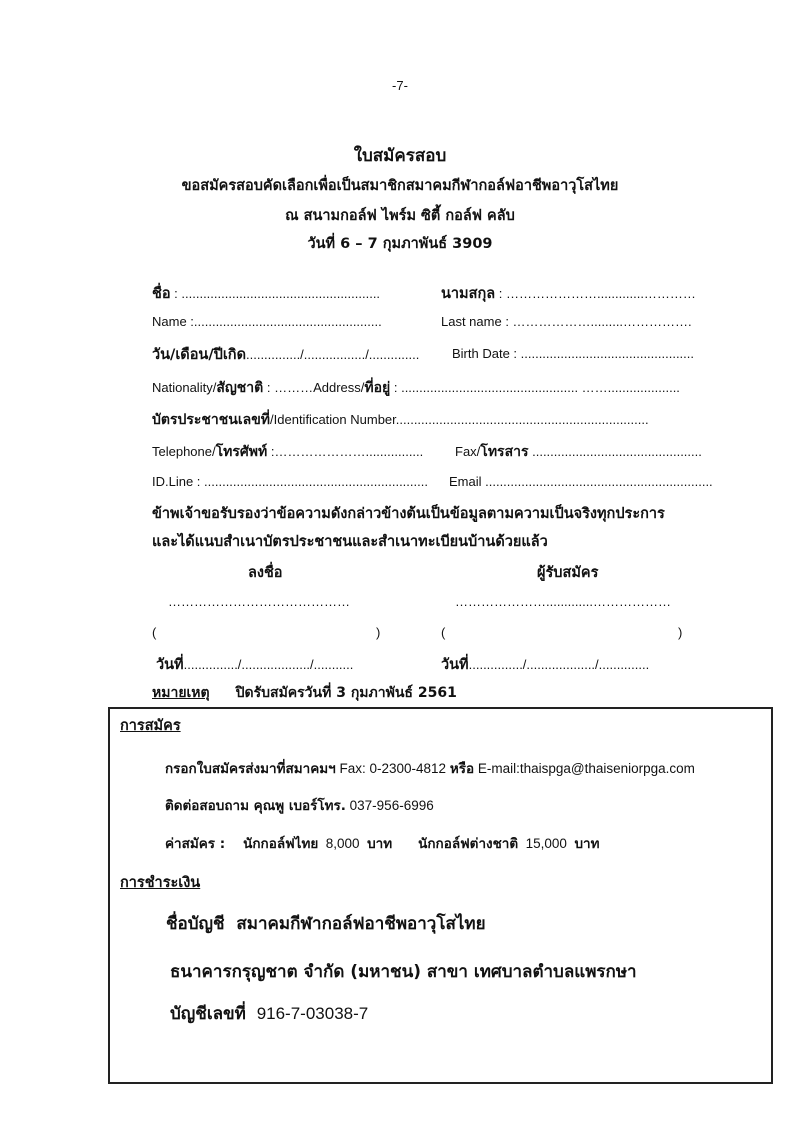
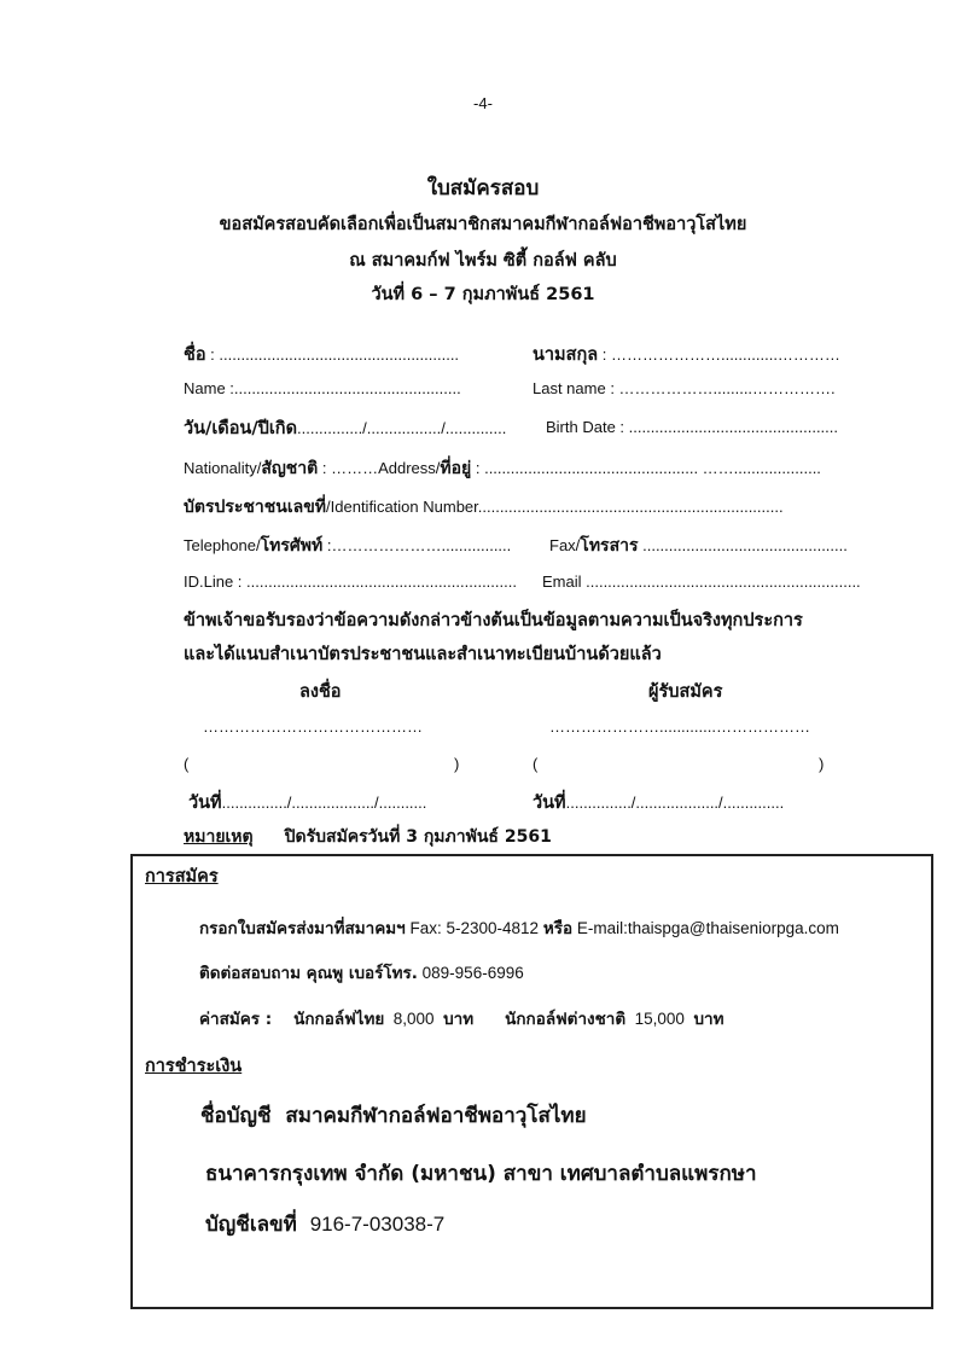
- -7-
+ -4-
  ใบสมัครสอบ
  ขอสมัครสอบคัดเลือกเพื่อเป็นสมาชิกสมาคมกีฬากอล์ฟอาชีพอาวุโสไทย
- ณ สนามกอล์ฟ ไพร์ม ซิตี้ กอล์ฟ คลับ
+ ณ สมาคมก์ฟ ไพร์ม ซิตี้ กอล์ฟ คลับ
- วันที่ 6 – 7 กุมภาพันธ์ 3909
+ วันที่ 6 – 7 กุมภาพันธ์ 2561
  ชื่อ : .......................................................
  นามสกุล : ………………….............…………
  Name :....................................................
  Last name : ……………….........…………….
  วัน/เดือน/ปีเกิด.............../................./..............
  Birth Date : ................................................
  Nationality/สัญชาติ : ………Address/ที่อยู่ : ................................................. ……....................
  บัตรประชาชนเลขที่/Identification Number......................................................................
  Telephone/โทรศัพท์ :…………………................
  Fax/โทรสาร ...............................................
  ID.Line : ..............................................................
  Email ...............................................................
  ข้าพเจ้าขอรับรองว่าข้อความดังกล่าวข้างต้นเป็นข้อมูลตามความเป็นจริงทุกประการ
  และได้แนบสำเนาบัตรประชาชนและสำเนาทะเบียนบ้านด้วยแล้ว
  ลงชื่อ
  ผู้รับสมัคร
  ……………………………………
  ………………….............………………
  (
  )
  (
  )
  วันที่.............../.................../...........
  วันที่.............../.................../..............
  หมายเหตุ ปิดรับสมัครวันที่ 3 กุมภาพันธ์ 2561
  การสมัคร
- กรอกใบสมัครส่งมาที่สมาคมฯ Fax: 0-2300-4812 หรือ E-mail:thaispga@thaiseniorpga.com
+ กรอกใบสมัครส่งมาที่สมาคมฯ Fax: 5-2300-4812 หรือ E-mail:thaispga@thaiseniorpga.com
- ติดต่อสอบถาม คุณพู เบอร์โทร. 037-956-6996
+ ติดต่อสอบถาม คุณพู เบอร์โทร. 089-956-6996
  ค่าสมัคร : นักกอล์ฟไทย 8,000 บาท นักกอล์ฟต่างชาติ 15,000 บาท
  การชำระเงิน
  ชื่อบัญชี สมาคมกีฬากอล์ฟอาชีพอาวุโสไทย
- ธนาคารกรุญชาต จำกัด (มหาชน) สาขา เทศบาลตำบลแพรกษา
+ ธนาคารกรุงเทพ จำกัด (มหาชน) สาขา เทศบาลตำบลแพรกษา
  บัญชีเลขที่ 916-7-03038-7
